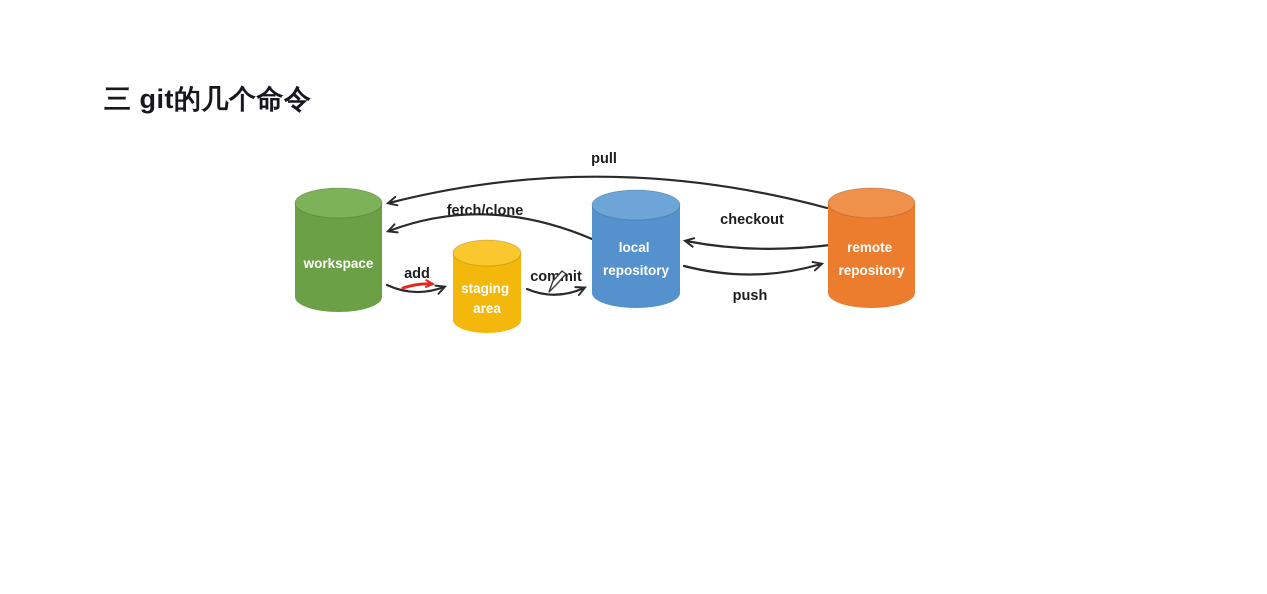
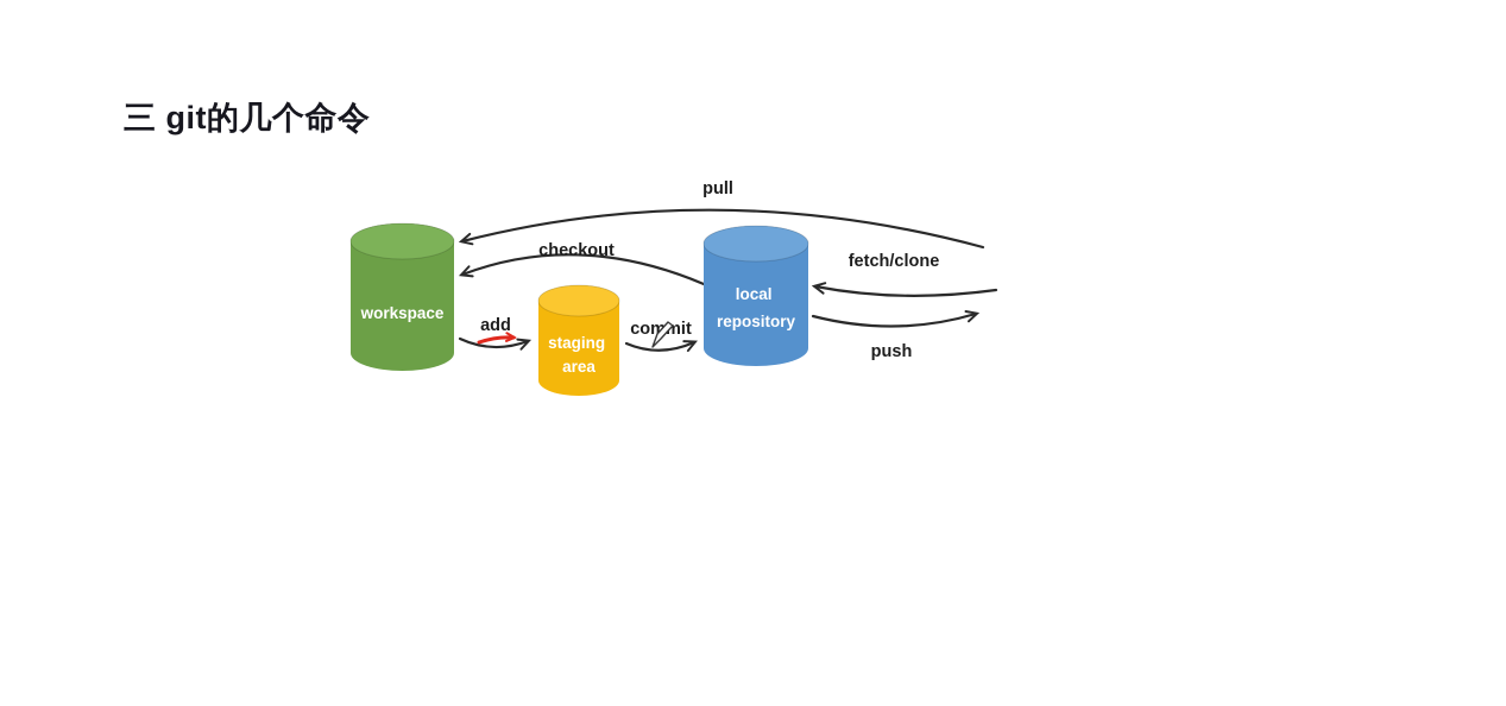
  三 git的几个命令
  pull
- fetch/clone
+ checkout
  add
  commit
- checkout
+ fetch/clone
  push
  workspace
  staging area
  local repository
- remote repository
